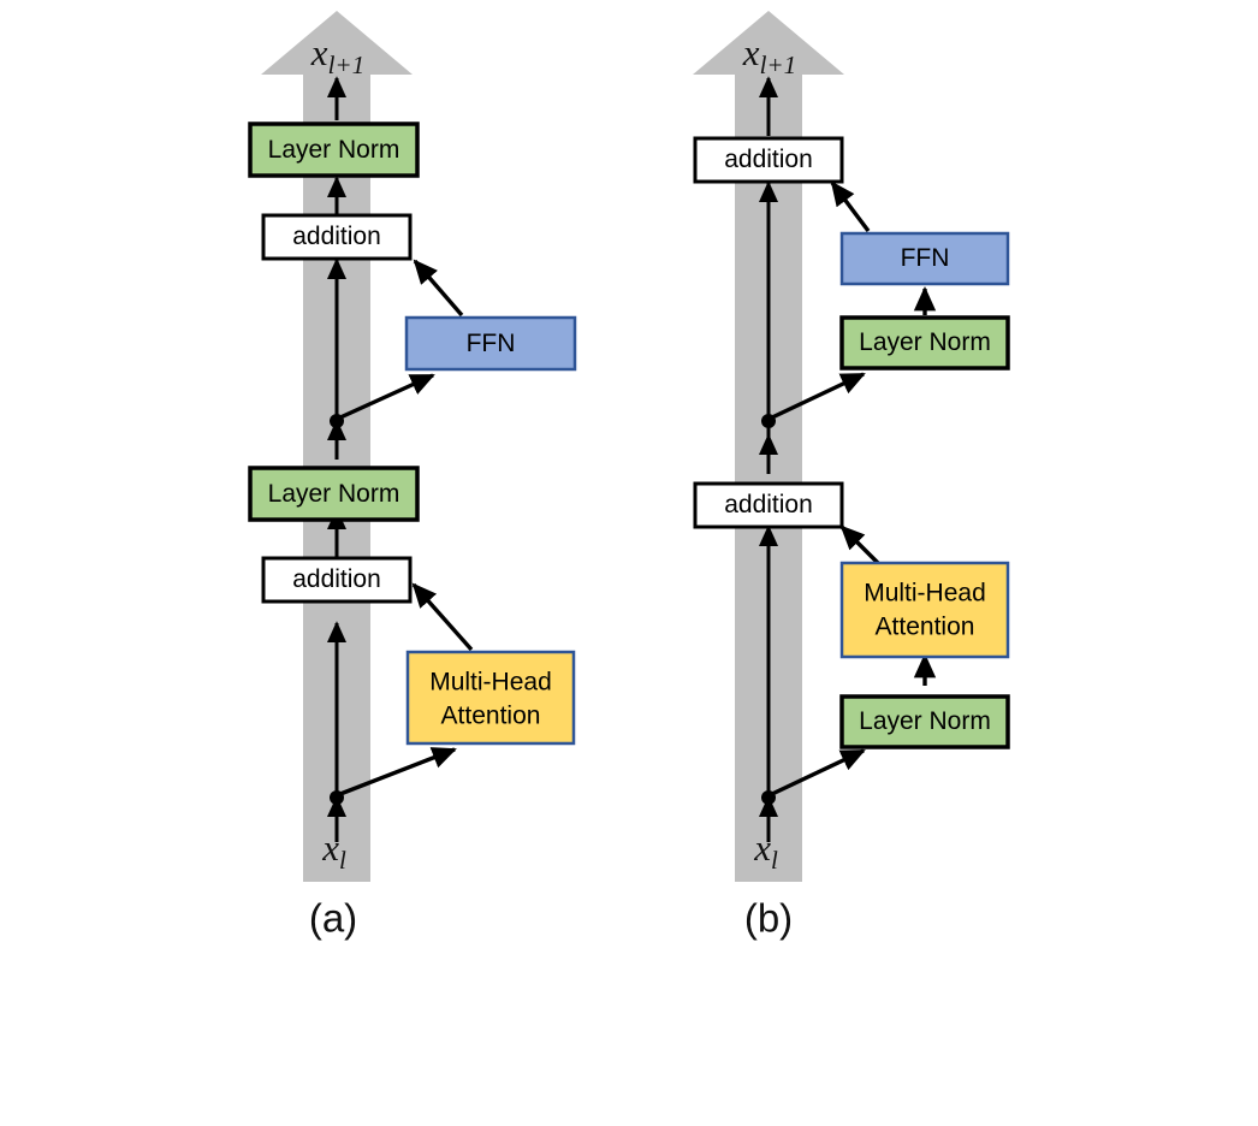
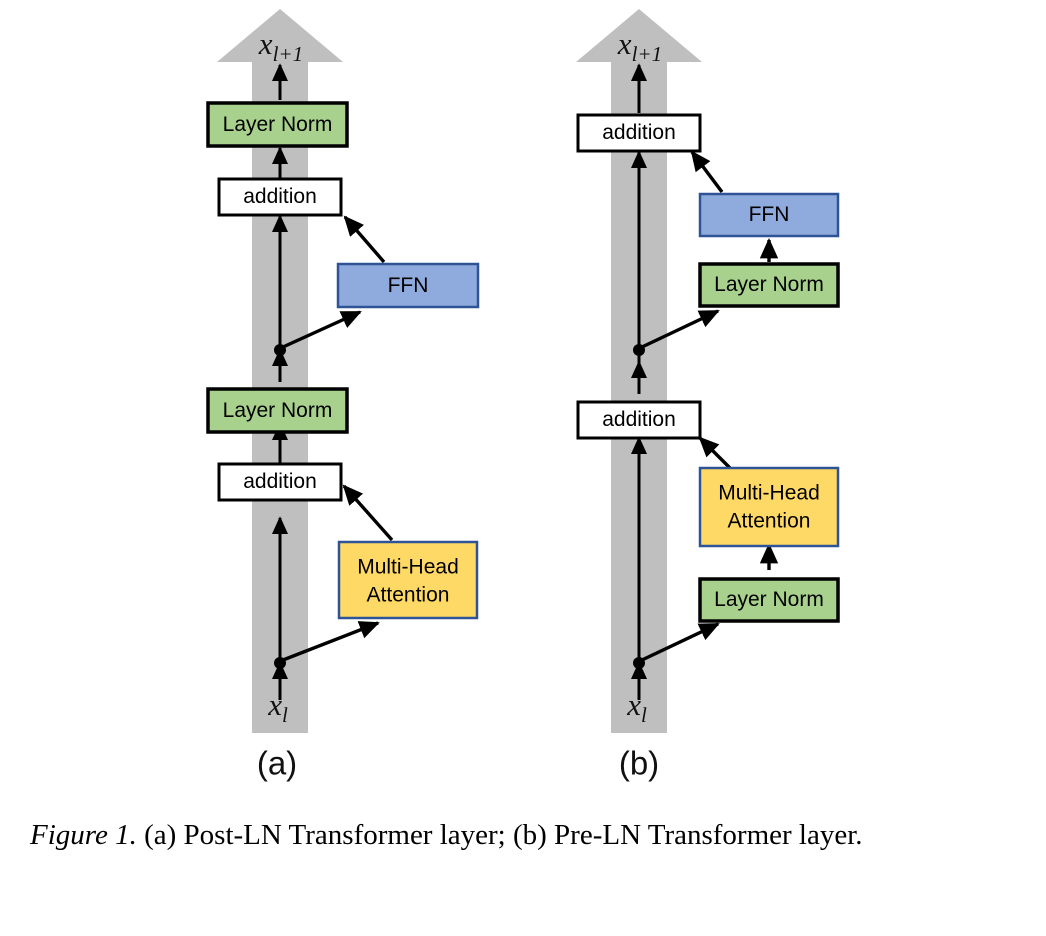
  Layer Norm
  addition
  FFN
  Layer Norm
  addition
  Multi-Head
  Attention
  xl+1
  xl
  (a)
  addition
  FFN
  Layer Norm
  addition
  Multi-Head
  Attention
  Layer Norm
  xl+1
  xl
  (b)
+ Figure 1. (a) Post-LN Transformer layer; (b) Pre-LN Transformer layer.
